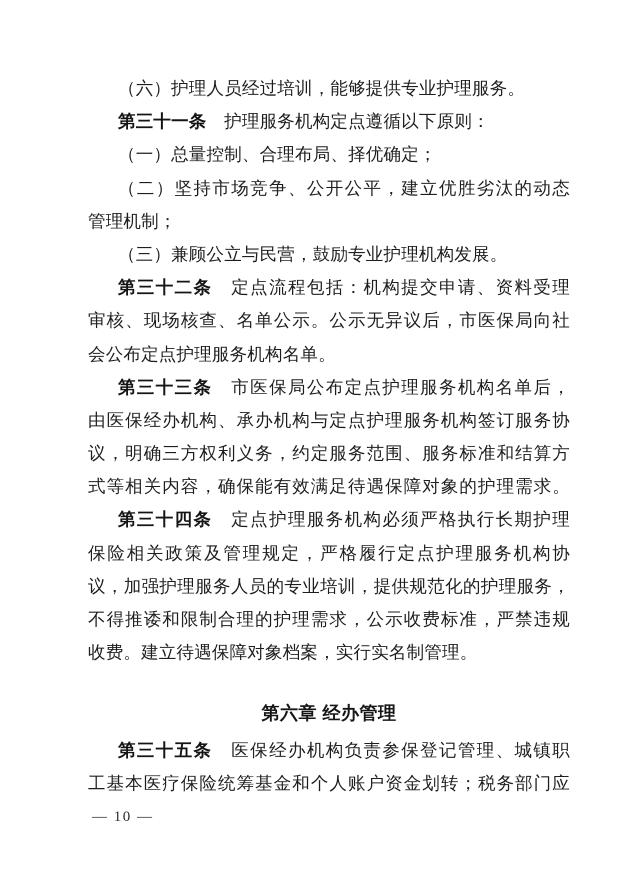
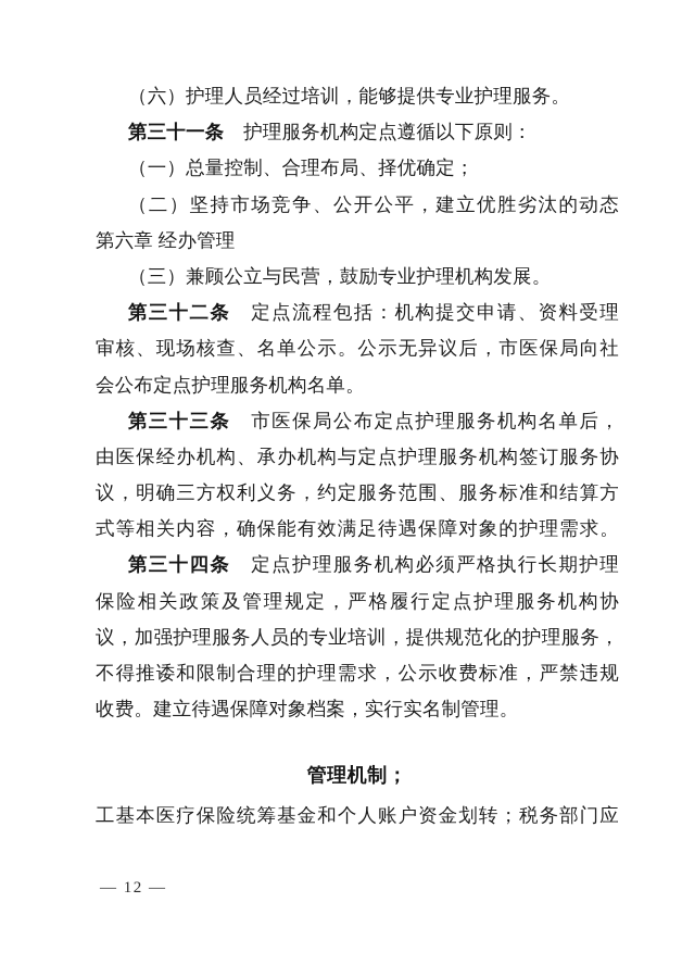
  （六）护理人员经过培训，能够提供专业护理服务。
  第三十一条 护理服务机构定点遵循以下原则：
  （一）总量控制、合理布局、择优确定；
  （二）坚持市场竞争、公开公平，建立优胜劣汰的动态
- 管理机制；
+ 第六章 经办管理
  （三）兼顾公立与民营，鼓励专业护理机构发展。
  第三十二条 定点流程包括：机构提交申请、资料受理
  审核、现场核查、名单公示。公示无异议后，市医保局向社
  会公布定点护理服务机构名单。
  第三十三条 市医保局公布定点护理服务机构名单后，
  由医保经办机构、承办机构与定点护理服务机构签订服务协
  议，明确三方权利义务，约定服务范围、服务标准和结算方
  式等相关内容，确保能有效满足待遇保障对象的护理需求。
  第三十四条 定点护理服务机构必须严格执行长期护理
  保险相关政策及管理规定，严格履行定点护理服务机构协
  议，加强护理服务人员的专业培训，提供规范化的护理服务，
  不得推诿和限制合理的护理需求，公示收费标准，严禁违规
  收费。建立待遇保障对象档案，实行实名制管理。
- 第六章 经办管理
+ 管理机制；
- 第三十五条 医保经办机构负责参保登记管理、城镇职
  工基本医疗保险统筹基金和个人账户资金划转；税务部门应
- — 10 —
+ — 12 —
